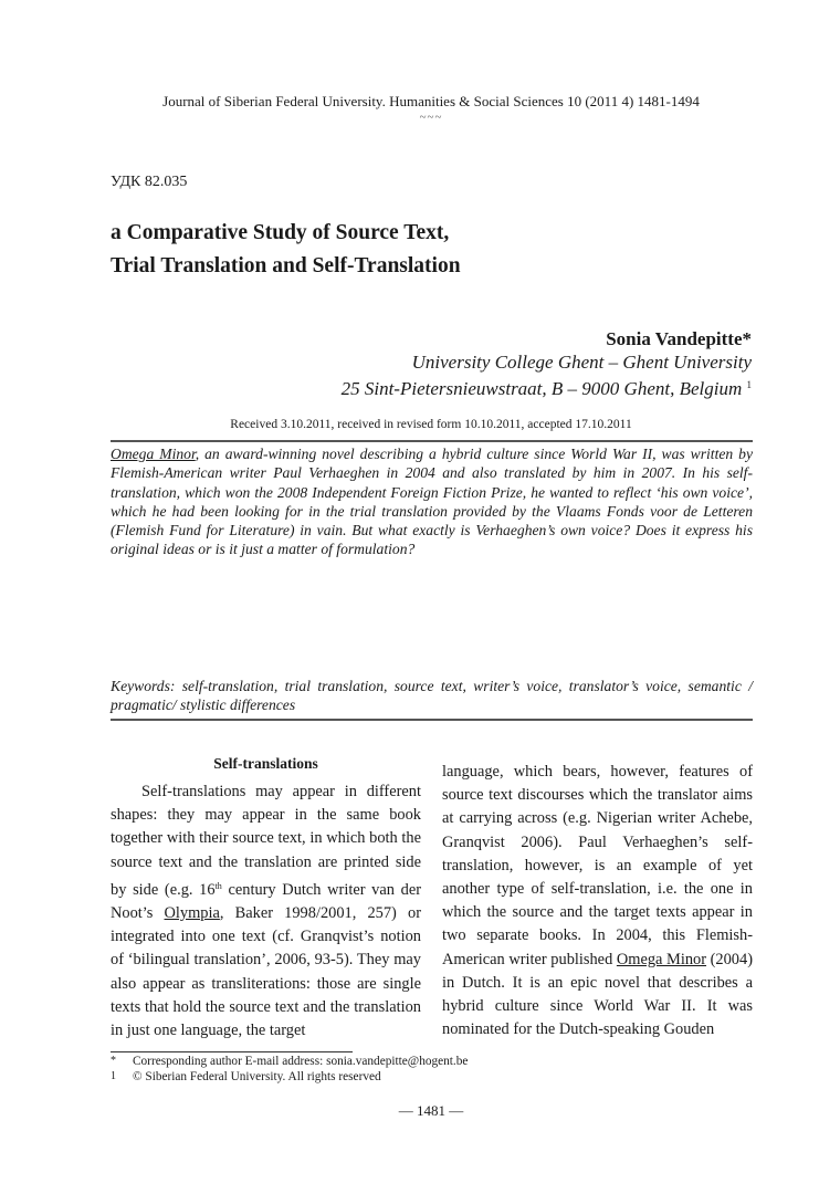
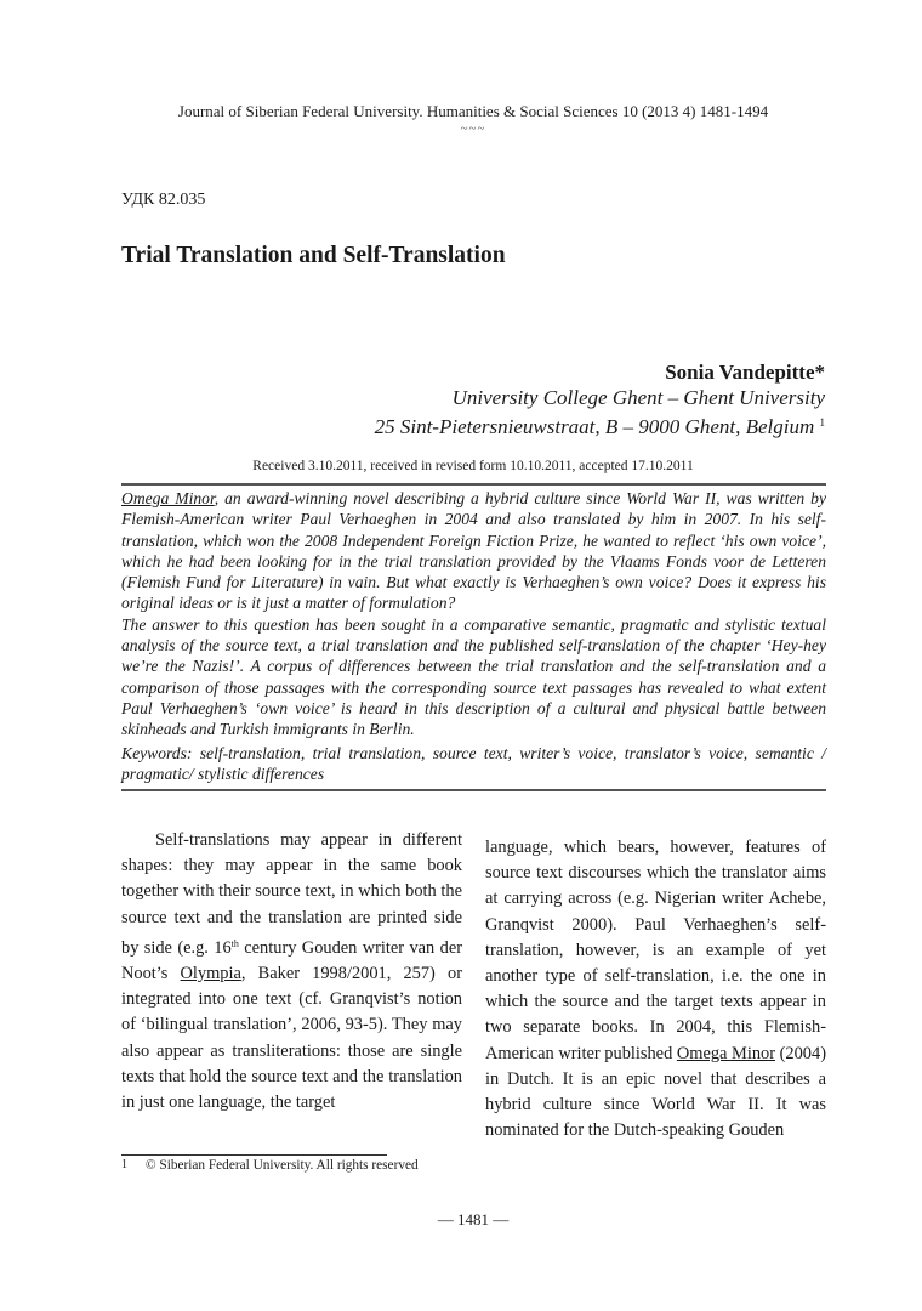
- Journal of Siberian Federal University. Humanities & Social Sciences 10 (2011 4) 1481-1494
+ Journal of Siberian Federal University. Humanities & Social Sciences 10 (2013 4) 1481-1494
  ~~~
  УДК 82.035
- a Comparative Study of Source Text,
  Trial Translation and Self-Translation
  Sonia Vandepitte*
  University College Ghent – Ghent University
  25 Sint-Pietersnieuwstraat, B – 9000 Ghent, Belgium 1
  Received 3.10.2011, received in revised form 10.10.2011, accepted 17.10.2011
  Omega Minor, an award-winning novel describing a hybrid culture since World War II, was written by Flemish-American writer Paul Verhaeghen in 2004 and also translated by him in 2007. In his self-translation, which won the 2008 Independent Foreign Fiction Prize, he wanted to reflect ‘his own voice’, which he had been looking for in the trial translation provided by the Vlaams Fonds voor de Letteren (Flemish Fund for Literature) in vain. But what exactly is Verhaeghen’s own voice? Does it express his original ideas or is it just a matter of formulation?
+ The answer to this question has been sought in a comparative semantic, pragmatic and stylistic textual analysis of the source text, a trial translation and the published self-translation of the chapter ‘Hey-hey we’re the Nazis!’. A corpus of differences between the trial translation and the self-translation and a comparison of those passages with the corresponding source text passages has revealed to what extent Paul Verhaeghen’s ‘own voice’ is heard in this description of a cultural and physical battle between skinheads and Turkish immigrants in Berlin.
  Keywords: self-translation, trial translation, source text, writer’s voice, translator’s voice, semantic / pragmatic/ stylistic differences
- Self-translations
- Self-translations may appear in different shapes: they may appear in the same book together with their source text, in which both the source text and the translation are printed side by side (e.g. 16th century Dutch writer van der Noot’s Olympia, Baker 1998/2001, 257) or integrated into one text (cf. Granqvist’s notion of ‘bilingual translation’, 2006, 93-5). They may also appear as transliterations: those are single texts that hold the source text and the translation in just one language, the target
+ Self-translations may appear in different shapes: they may appear in the same book together with their source text, in which both the source text and the translation are printed side by side (e.g. 16th century Gouden writer van der Noot’s Olympia, Baker 1998/2001, 257) or integrated into one text (cf. Granqvist’s notion of ‘bilingual translation’, 2006, 93-5). They may also appear as transliterations: those are single texts that hold the source text and the translation in just one language, the target
- language, which bears, however, features of source text discourses which the translator aims at carrying across (e.g. Nigerian writer Achebe, Granqvist 2006). Paul Verhaeghen’s self-translation, however, is an example of yet another type of self-translation, i.e. the one in which the source and the target texts appear in two separate books. In 2004, this Flemish-American writer published Omega Minor (2004) in Dutch. It is an epic novel that describes a hybrid culture since World War II. It was nominated for the Dutch-speaking Gouden
+ language, which bears, however, features of source text discourses which the translator aims at carrying across (e.g. Nigerian writer Achebe, Granqvist 2000). Paul Verhaeghen’s self-translation, however, is an example of yet another type of self-translation, i.e. the one in which the source and the target texts appear in two separate books. In 2004, this Flemish-American writer published Omega Minor (2004) in Dutch. It is an epic novel that describes a hybrid culture since World War II. It was nominated for the Dutch-speaking Gouden
- *
- Corresponding author E-mail address: sonia.vandepitte@hogent.be
  1
  © Siberian Federal University. All rights reserved
  — 1481 —
